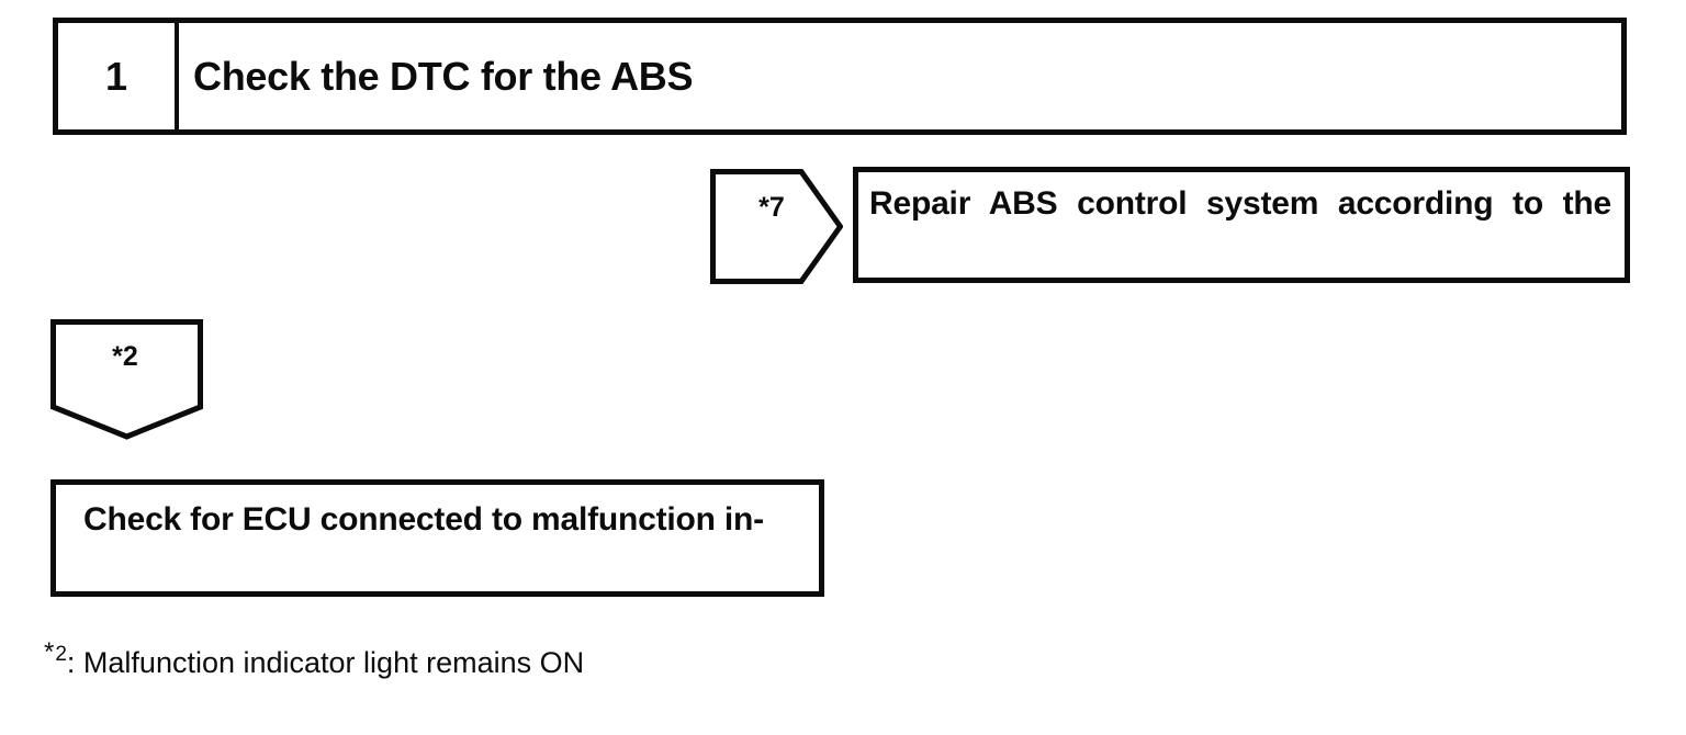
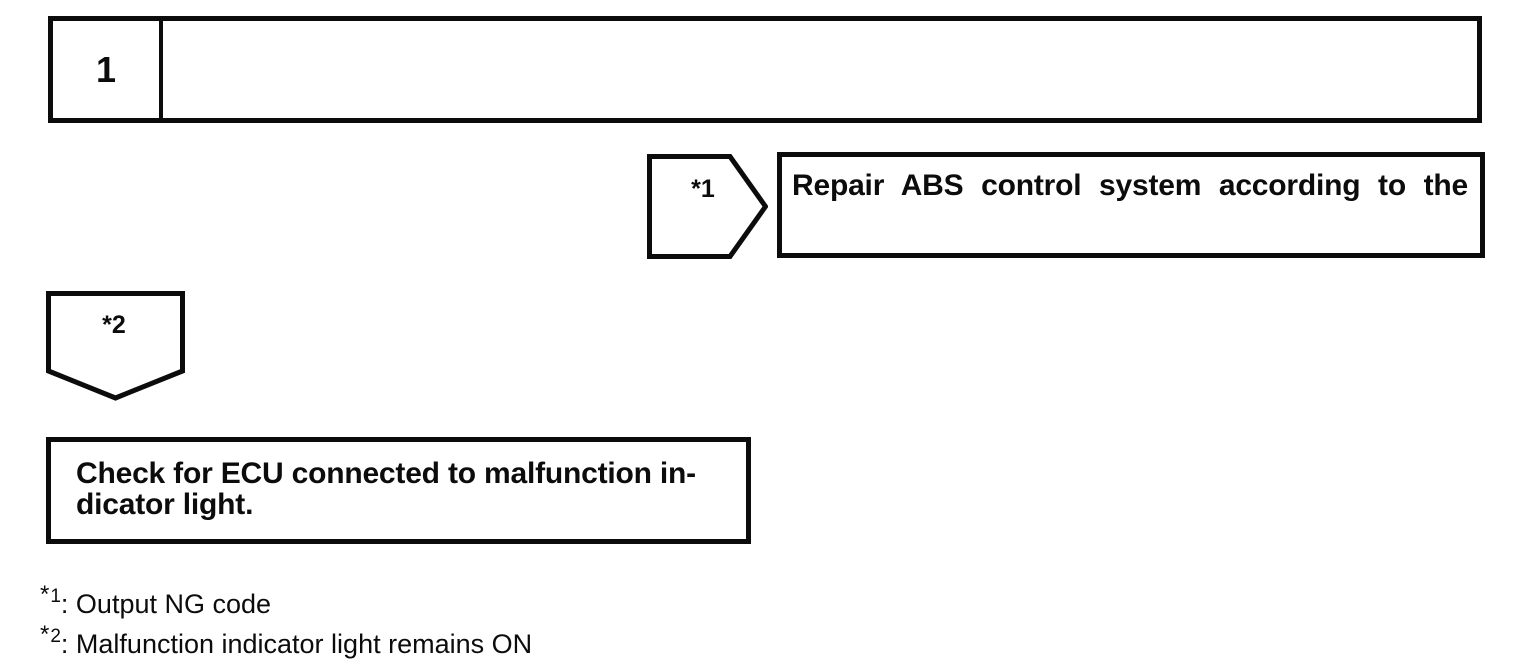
  1
- Check the DTC for the ABS
- *7
+ *1
  Repair ABS control system according to the
  *2
  Check for ECU connected to malfunction in-
+ dicator light.
+ *1: Output NG code
  *2: Malfunction indicator light remains ON
